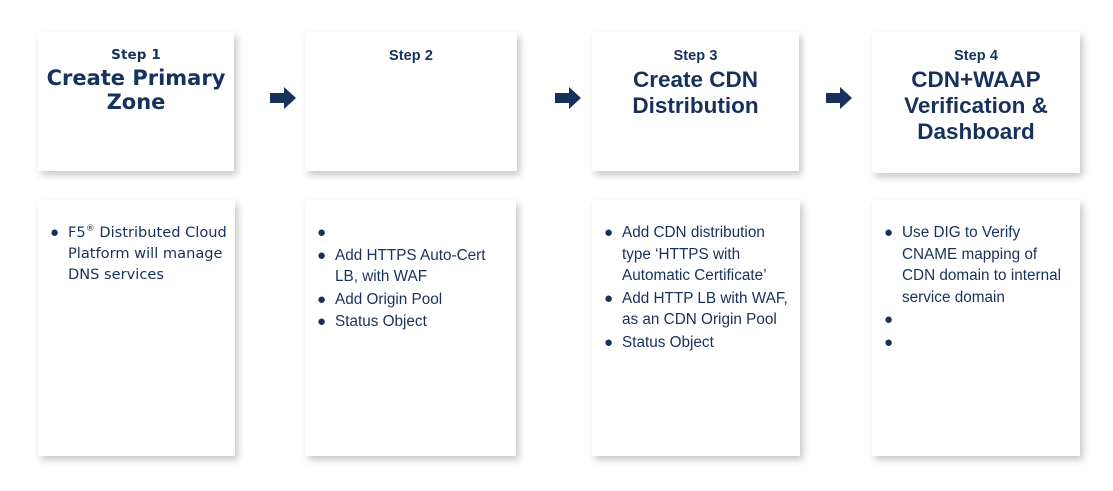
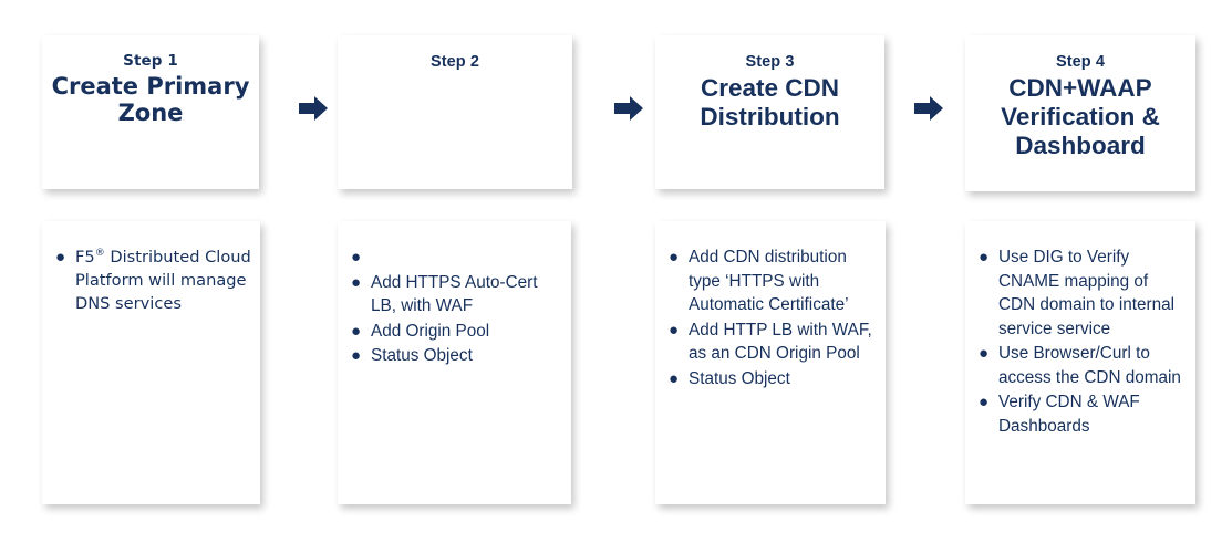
  Step 1
  Create Primary Zone
  ●
  F5® Distributed Cloud Platform will manage DNS services
  Step 2
  ●
  ●
  Add HTTPS Auto-Cert LB, with WAF
  ●
  Add Origin Pool
  ●
  Status Object
  Step 3
  Create CDN Distribution
  ●
  Add CDN distribution type ‘HTTPS with Automatic Certificate’
  ●
  Add HTTP LB with WAF, as an CDN Origin Pool
  ●
  Status Object
  Step 4
  CDN+WAAP Verification & Dashboard
  ●
- Use DIG to Verify CNAME mapping of CDN domain to internal service domain
+ Use DIG to Verify CNAME mapping of CDN domain to internal service service
  ●
+ Use Browser/Curl to access the CDN domain
  ●
+ Verify CDN & WAF Dashboards
